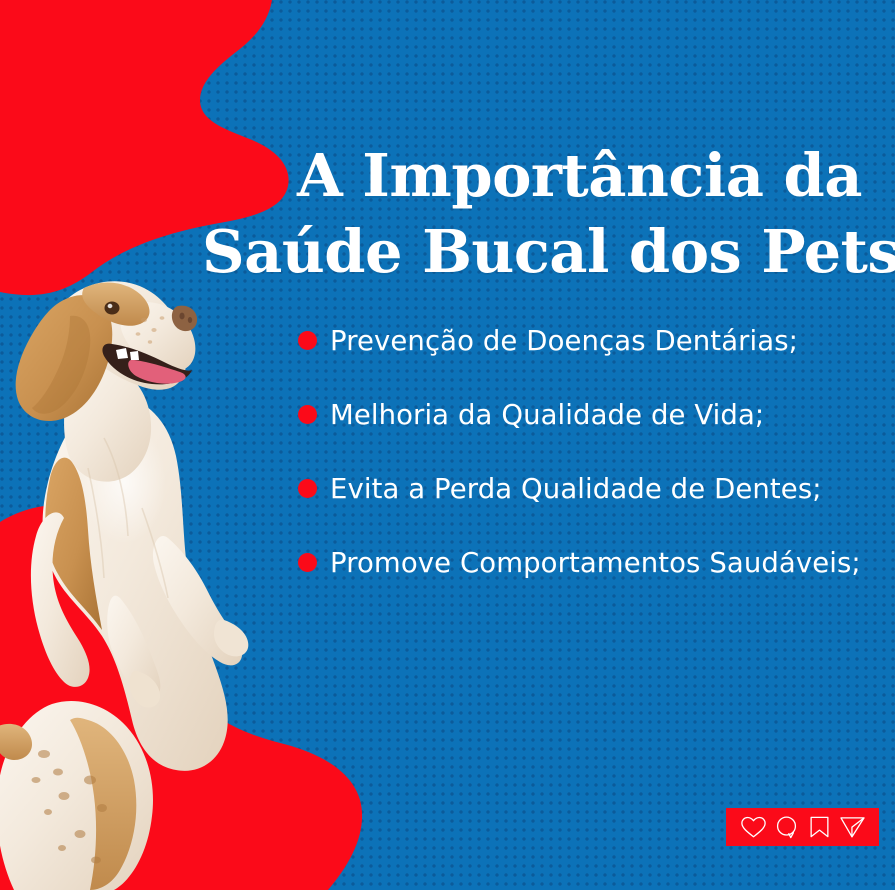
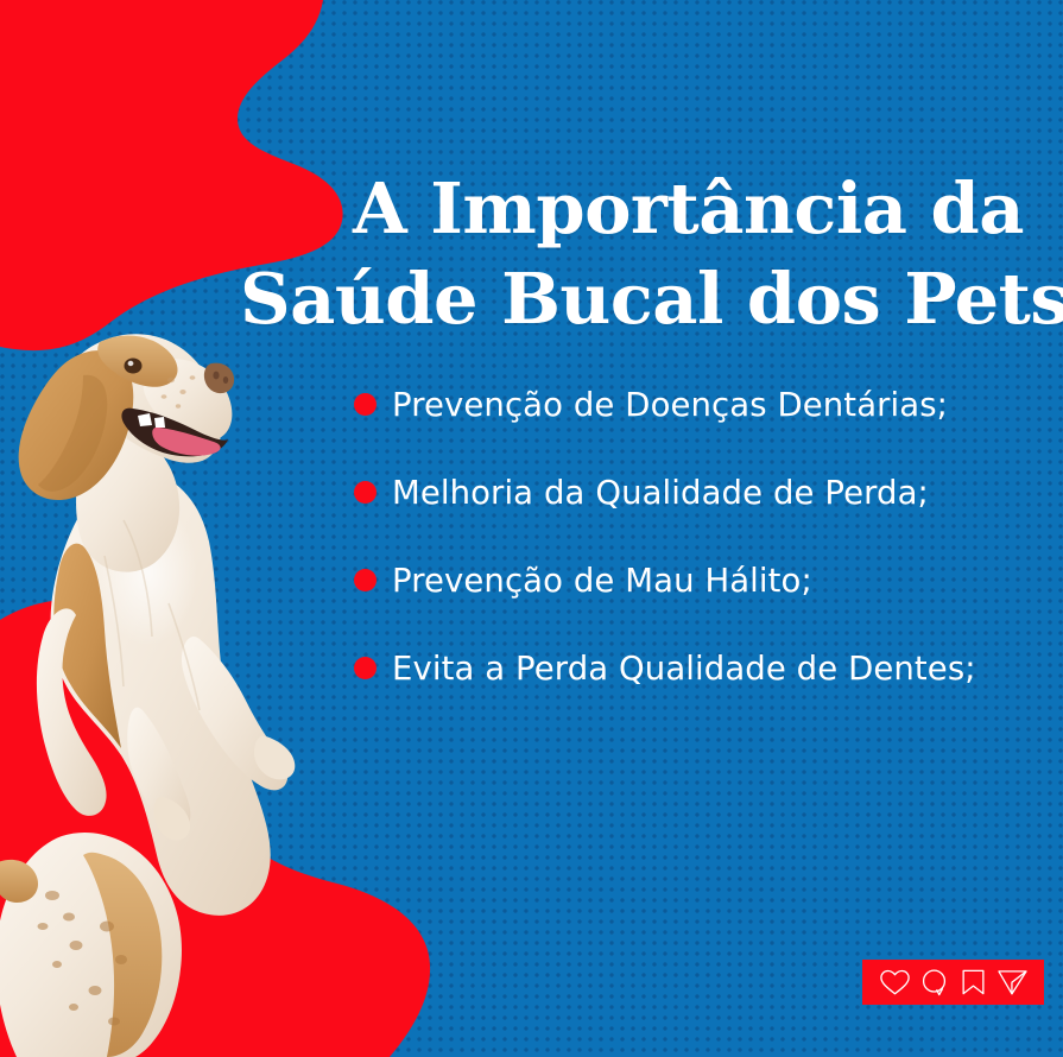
  A Importância da
  Saúde Bucal dos Pets
  Prevenção de Doenças Dentárias;
- Melhoria da Qualidade de Vida;
+ Melhoria da Qualidade de Perda;
+ Prevenção de Mau Hálito;
  Evita a Perda Qualidade de Dentes;
- Promove Comportamentos Saudáveis;
